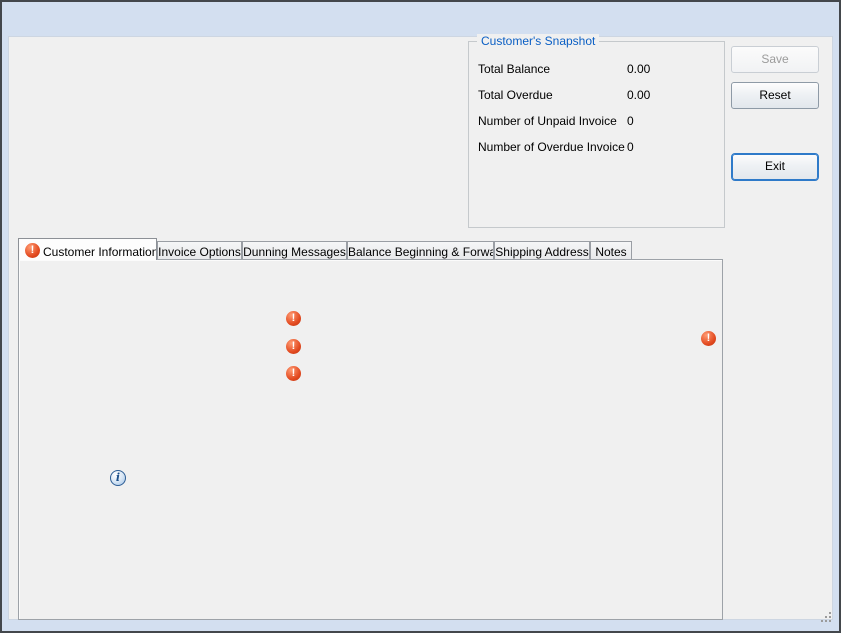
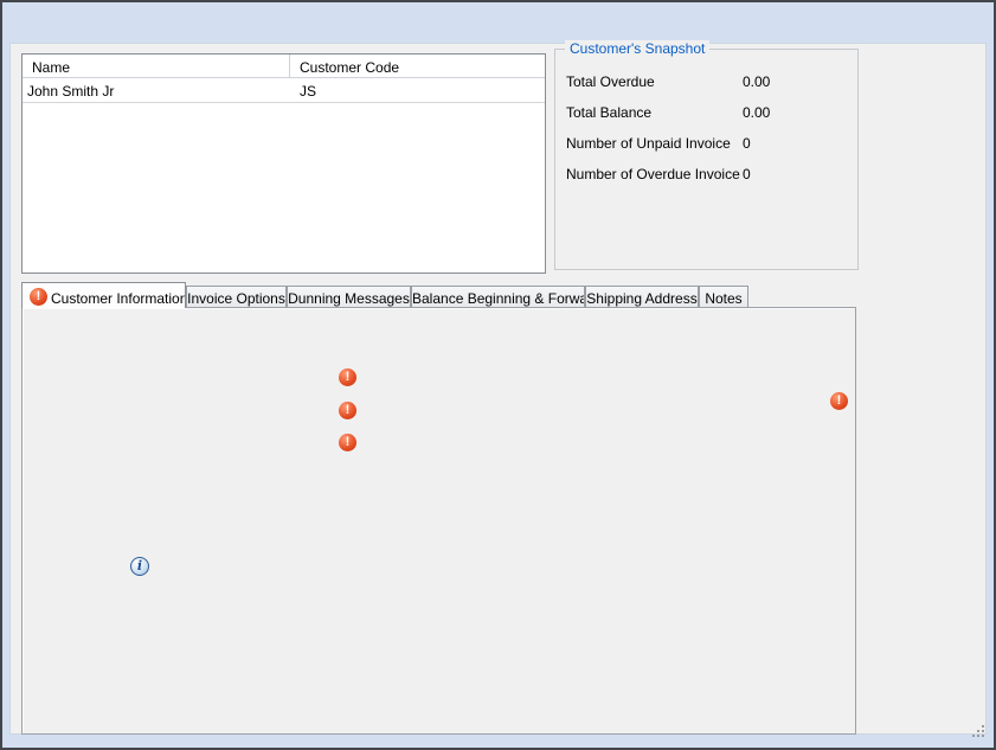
+ Name
+ Customer Code
+ John Smith Jr
+ JS
  Customer's Snapshot
- Total Balance
+ Total Overdue
  0.00
- Total Overdue
+ Total Balance
  0.00
  Number of Unpaid Invoice
  0
  Number of Overdue Invoice
  0
- Save
- Reset
- Exit
  !
  Customer Information
  Invoice Options
  Dunning Messages
  Balance Beginning & Forwa
  Shipping Address
  Notes
  !
  !
  !
  i
  !
